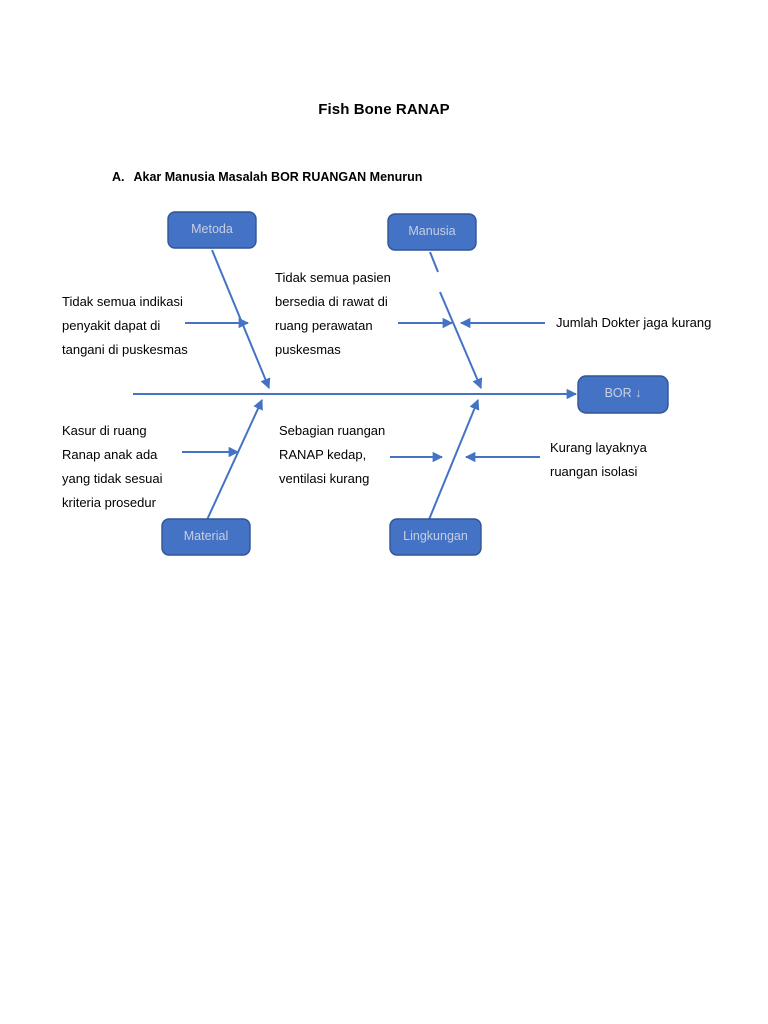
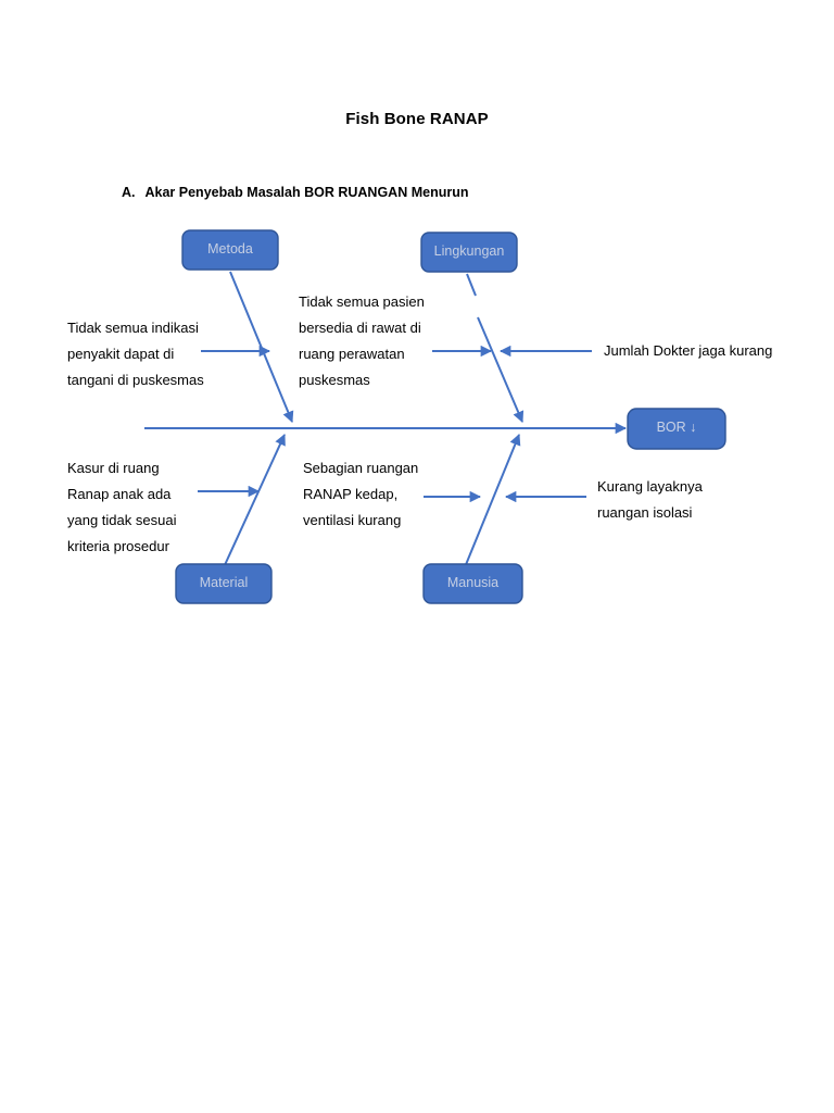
  Fish Bone RANAP
- A. Akar Manusia Masalah BOR RUANGAN Menurun
+ A. Akar Penyebab Masalah BOR RUANGAN Menurun
  Metoda
- Manusia
+ Lingkungan
  Material
- Lingkungan
+ Manusia
  BOR ↓
  Tidak semua indikasi
  penyakit dapat di
  tangani di puskesmas
  Tidak semua pasien
  bersedia di rawat di
  ruang perawatan
  puskesmas
  Jumlah Dokter jaga kurang
  Kasur di ruang
  Ranap anak ada
  yang tidak sesuai
  kriteria prosedur
  Sebagian ruangan
  RANAP kedap,
  ventilasi kurang
  Kurang layaknya
  ruangan isolasi
